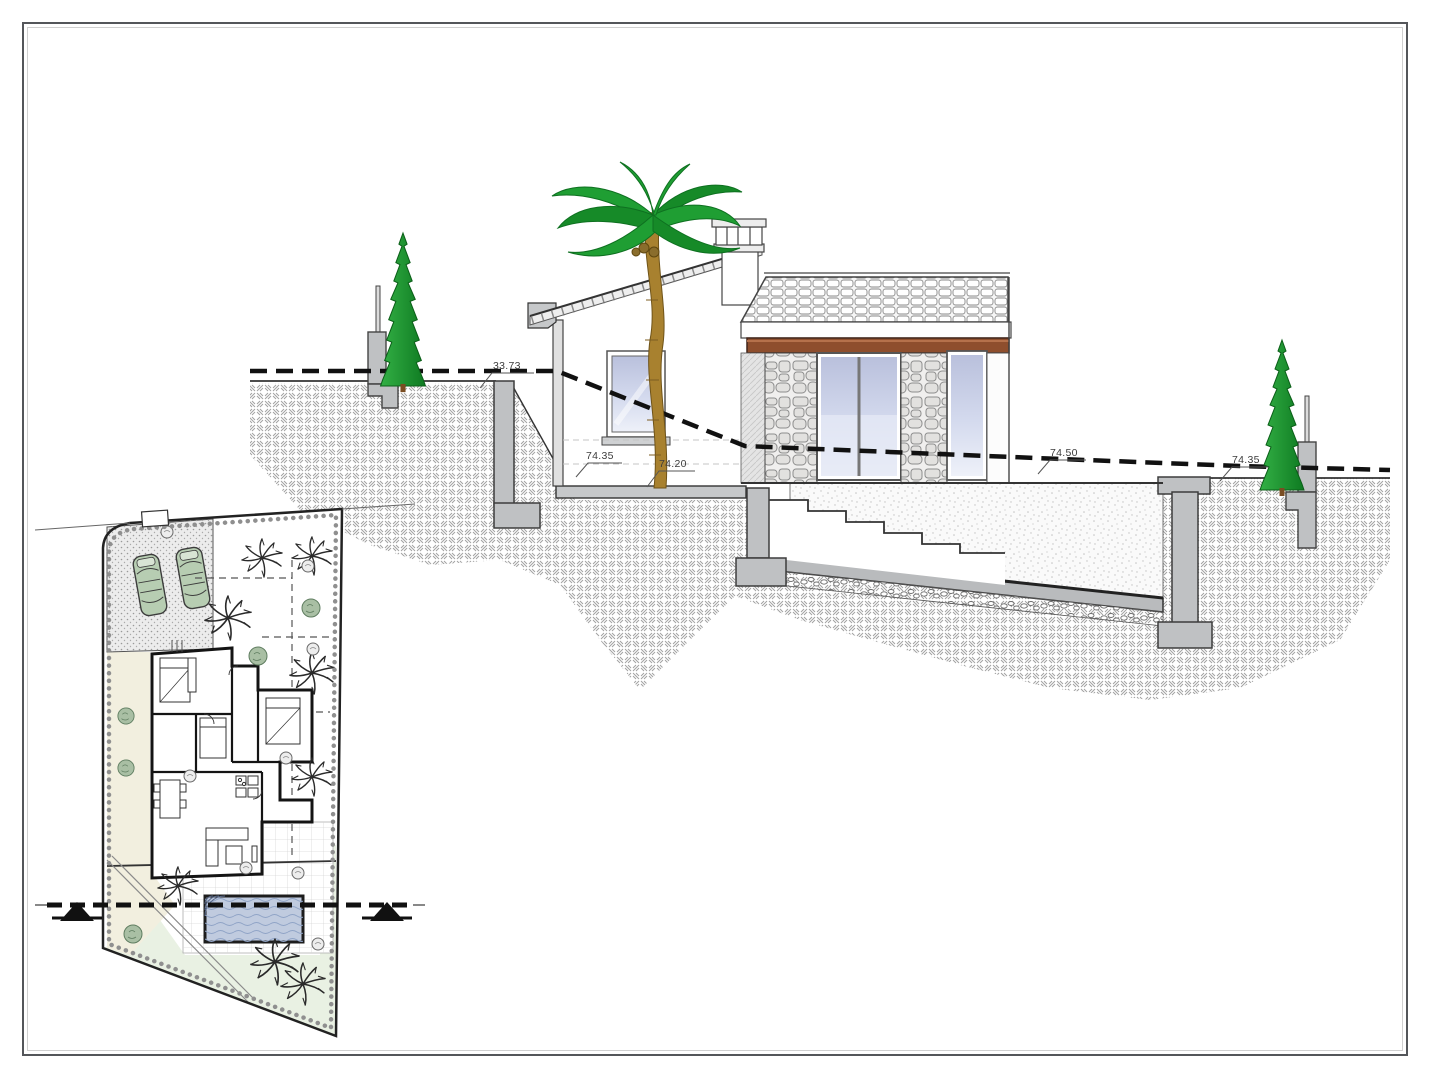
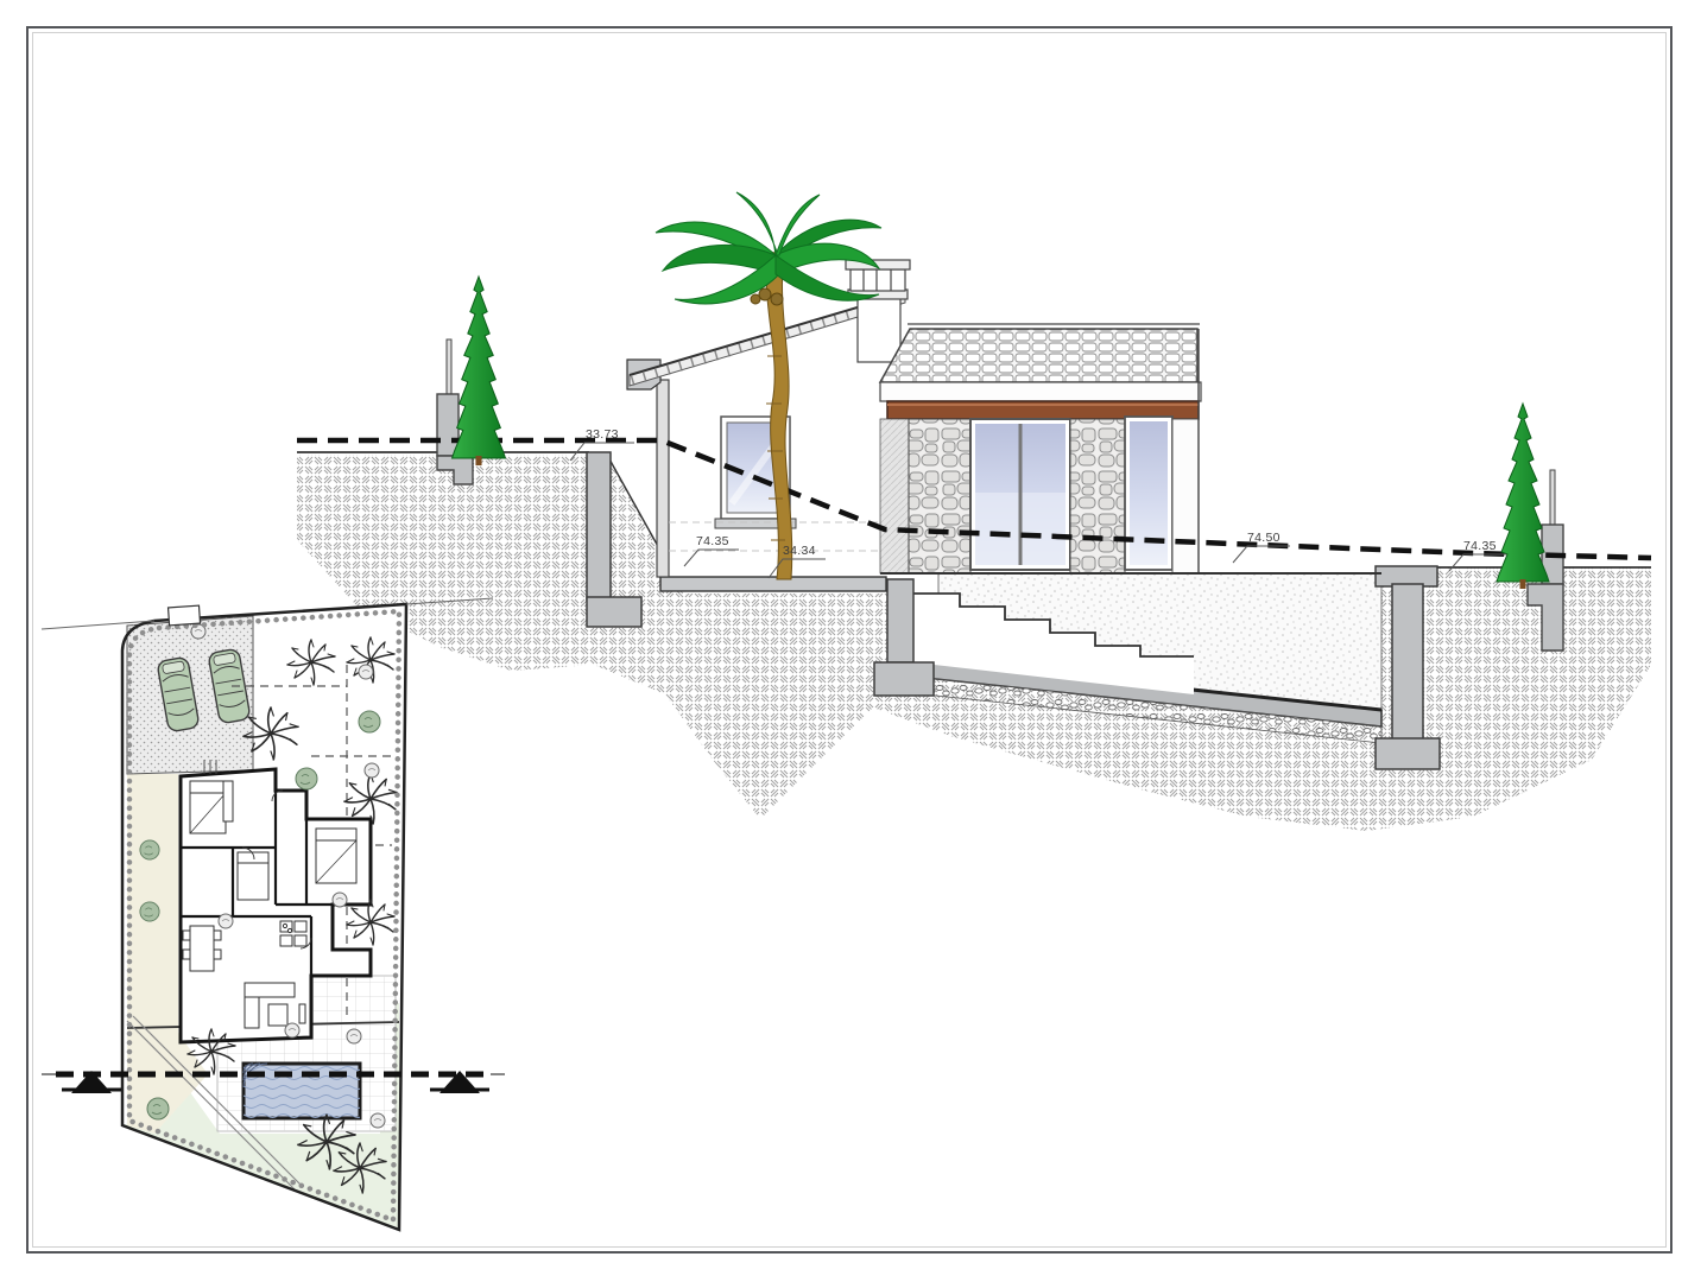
  33.73
  74.35
- 74.20
+ 34.34
  74.50
  74.35
